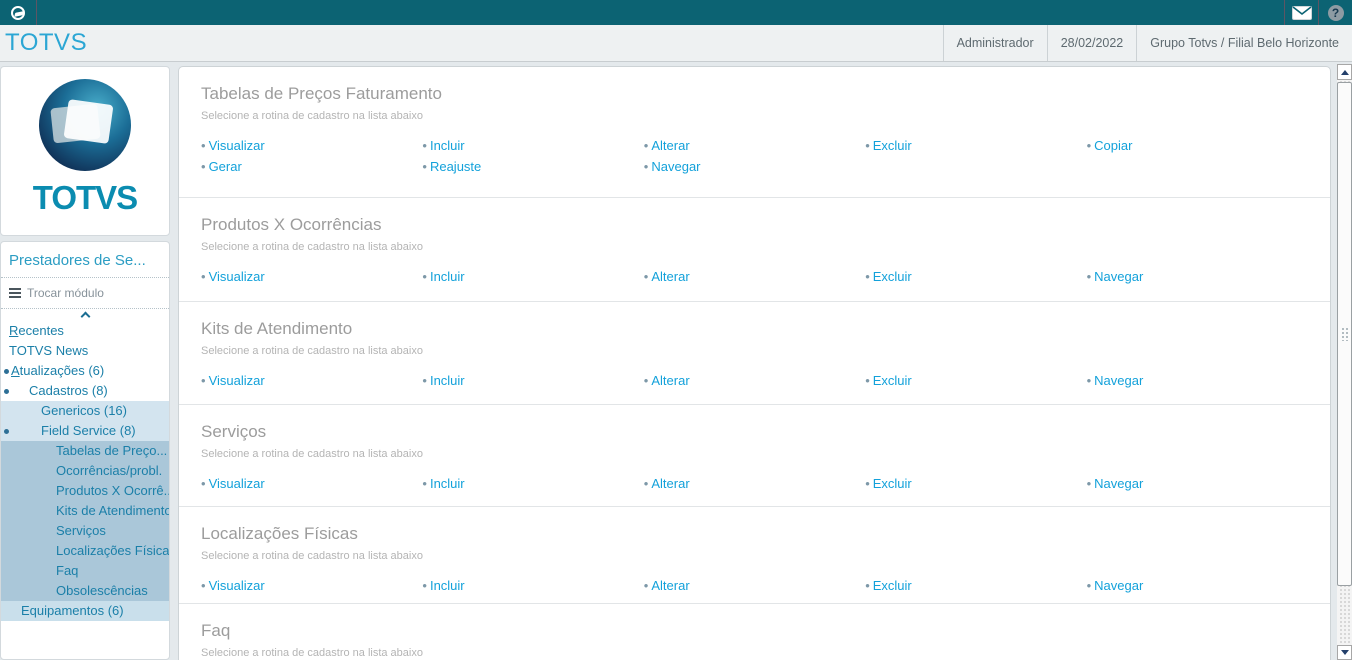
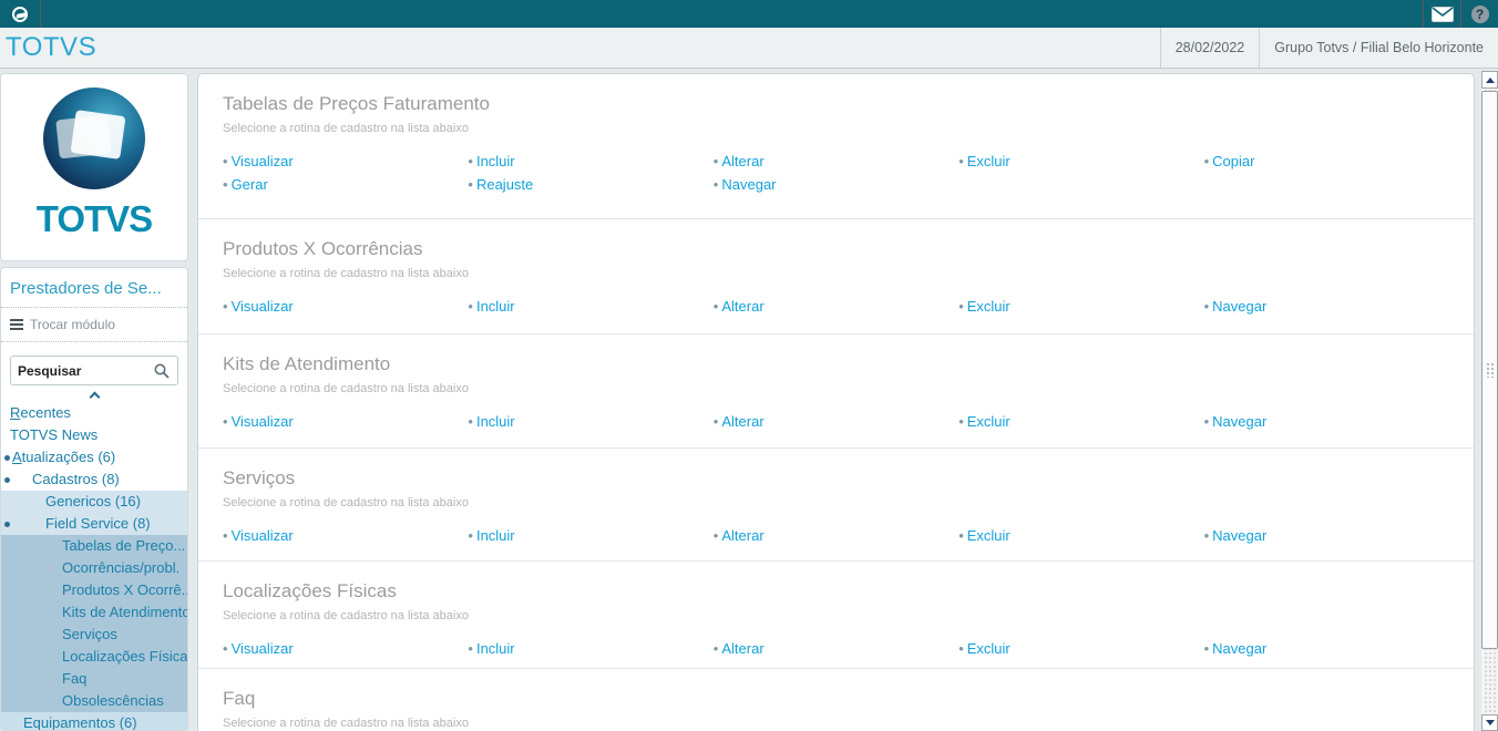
  ?
  TOTVS
- Administrador
  28/02/2022
  Grupo Totvs / Filial Belo Horizonte
  TOTVS
  Prestadores de Se...
  Trocar módulo
+ Pesquisar
  Recentes
  TOTVS News
  Atualizações (6)
  Cadastros (8)
  Genericos (16)
  Field Service (8)
  Tabelas de Preço...
  Ocorrências/probl.
  Produtos X Ocorrê.
  Kits de Atendimento
  Serviços
  Localizações Física
  Faq
  Obsolescências
  Equipamentos (6)
  Tabelas de Preços Faturamento
  Selecione a rotina de cadastro na lista abaixo
  • Visualizar
  • Incluir
  • Alterar
  • Excluir
  • Copiar
  • Gerar
  • Reajuste
  • Navegar
  Produtos X Ocorrências
  Selecione a rotina de cadastro na lista abaixo
  • Visualizar
  • Incluir
  • Alterar
  • Excluir
  • Navegar
  Kits de Atendimento
  Selecione a rotina de cadastro na lista abaixo
  • Visualizar
  • Incluir
  • Alterar
  • Excluir
  • Navegar
  Serviços
  Selecione a rotina de cadastro na lista abaixo
  • Visualizar
  • Incluir
  • Alterar
  • Excluir
  • Navegar
  Localizações Físicas
  Selecione a rotina de cadastro na lista abaixo
  • Visualizar
  • Incluir
  • Alterar
  • Excluir
  • Navegar
  Faq
  Selecione a rotina de cadastro na lista abaixo
